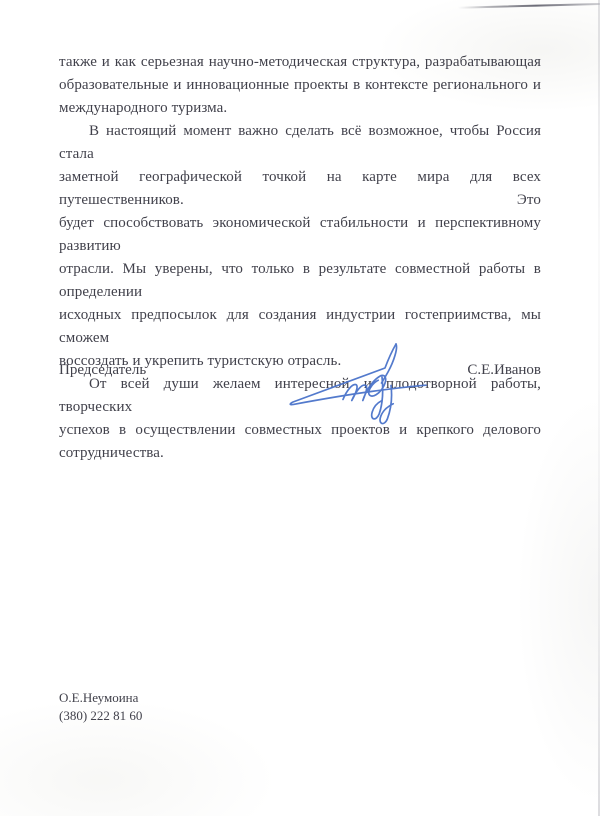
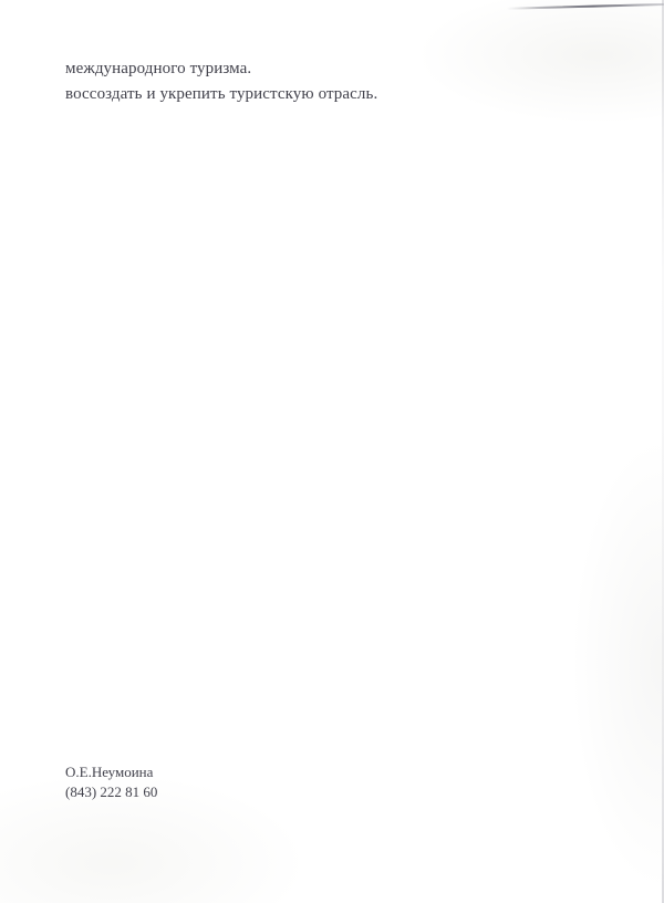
- также и как серьезная научно-методическая структура, разрабатывающая
- образовательные и инновационные проекты в контексте регионального и
  международного туризма.
- В настоящий момент важно сделать всё возможное, чтобы Россия стала
- заметной географической точкой на карте мира для всех путешественников. Это
- будет способствовать экономической стабильности и перспективному развитию
- отрасли. Мы уверены, что только в результате совместной работы в определении
- исходных предпосылок для создания индустрии гостеприимства, мы сможем
  воссоздать и укрепить туристскую отрасль.
- От всей души желаем интересной и плодотворной работы, творческих
- успехов в осуществлении совместных проектов и крепкого делового
- сотрудничества.
- Председатель
- С.Е.Иванов
  О.Е.Неумоина
- (380) 222 81 60
+ (843) 222 81 60
